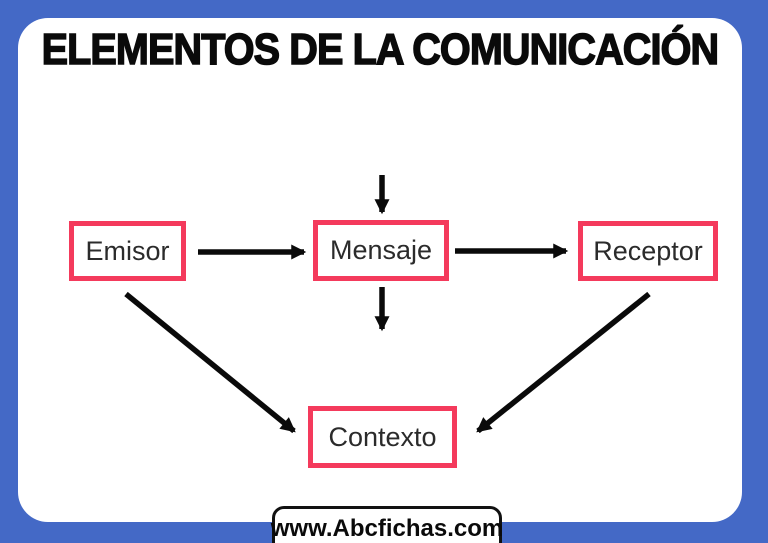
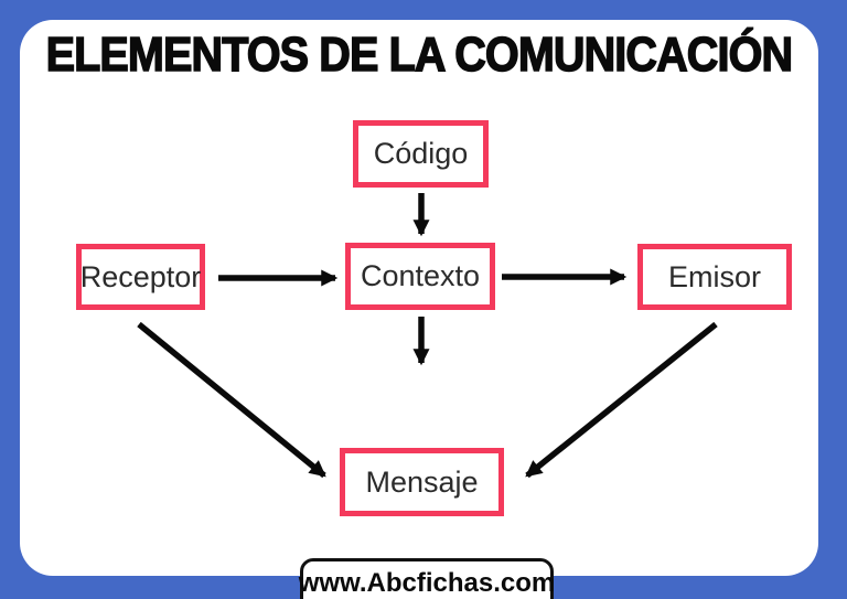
  ELEMENTOS DE LA COMUNICACIÓN
+ Código
- Emisor
+ Receptor
- Mensaje
+ Contexto
- Receptor
+ Emisor
- Contexto
+ Mensaje
  www.Abcfichas.com
